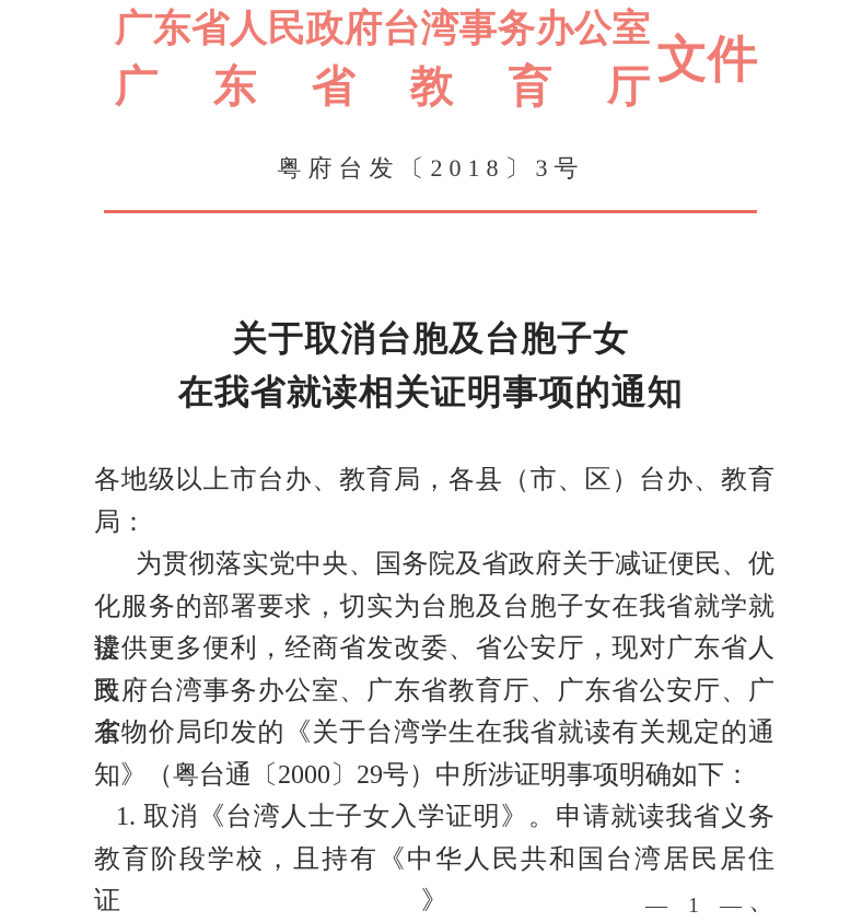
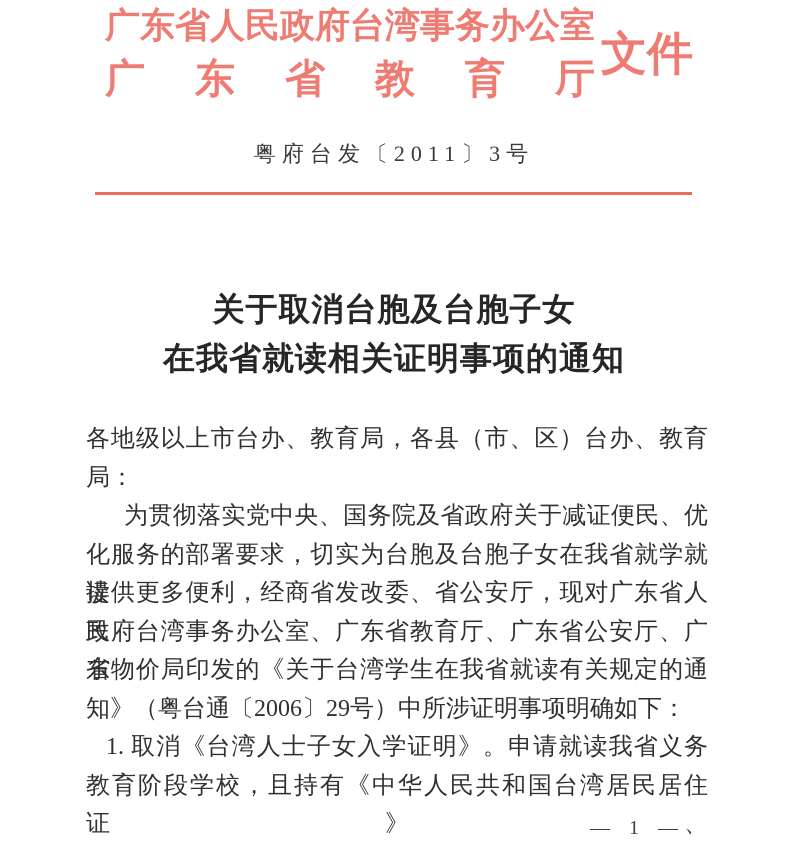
  广东省人民政府台湾事务办公室
  广东省教育厅
  文件
- 粤府台发〔2018〕3号
+ 粤府台发〔2011〕3号
  关于取消台胞及台胞子女
  在我省就读相关证明事项的通知
  各地级以上市台办、教育局，各县（市、区）台办、教育
  局：
  为贯彻落实党中央、国务院及省政府关于减证便民、优
  化服务的部署要求，切实为台胞及台胞子女在我省就学就读
  提供更多便利，经商省发改委、省公安厅，现对广东省人民
  政府台湾事务办公室、广东省教育厅、广东省公安厅、广东
  省物价局印发的《关于台湾学生在我省就读有关规定的通
- 知》（粤台通〔2000〕29号）中所涉证明事项明确如下：
+ 知》（粤台通〔2006〕29号）中所涉证明事项明确如下：
  1. 取消《台湾人士子女入学证明》。申请就读我省义务
  教育阶段学校，且持有《中华人民共和国台湾居民居住证》、
  — 1 —
